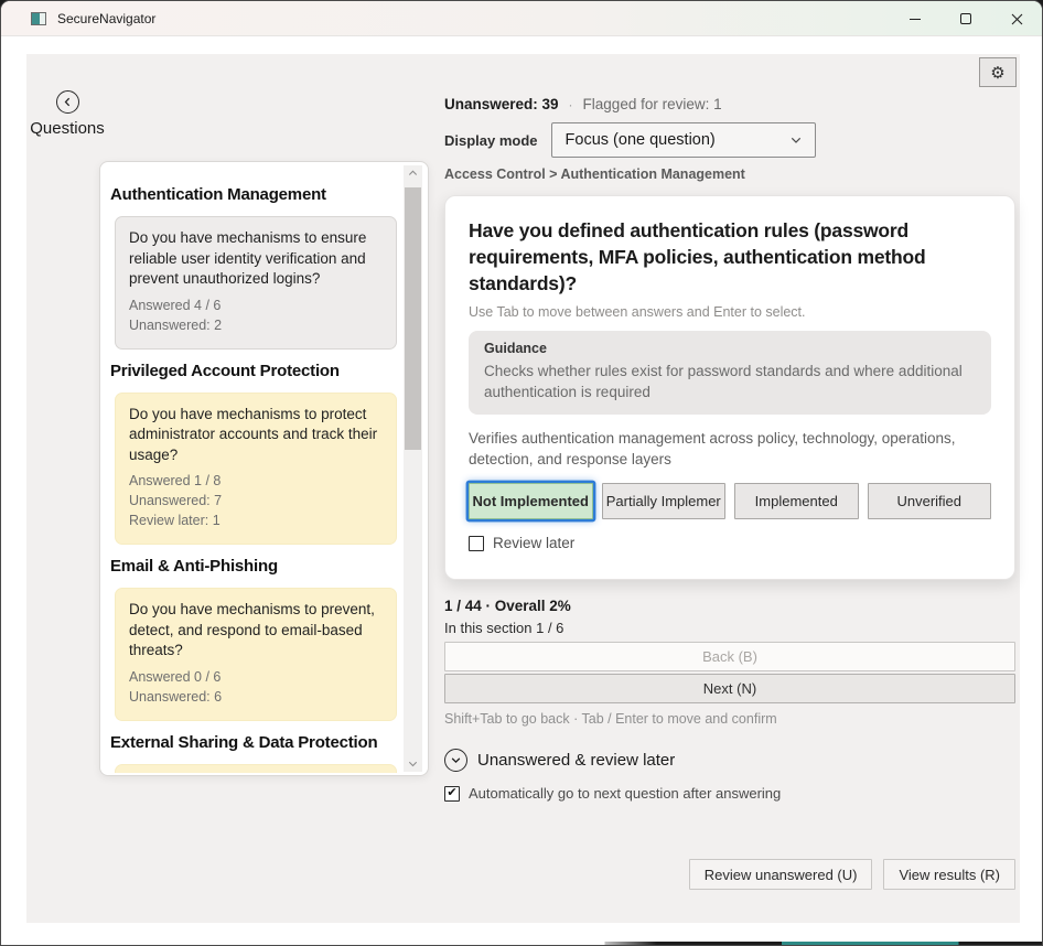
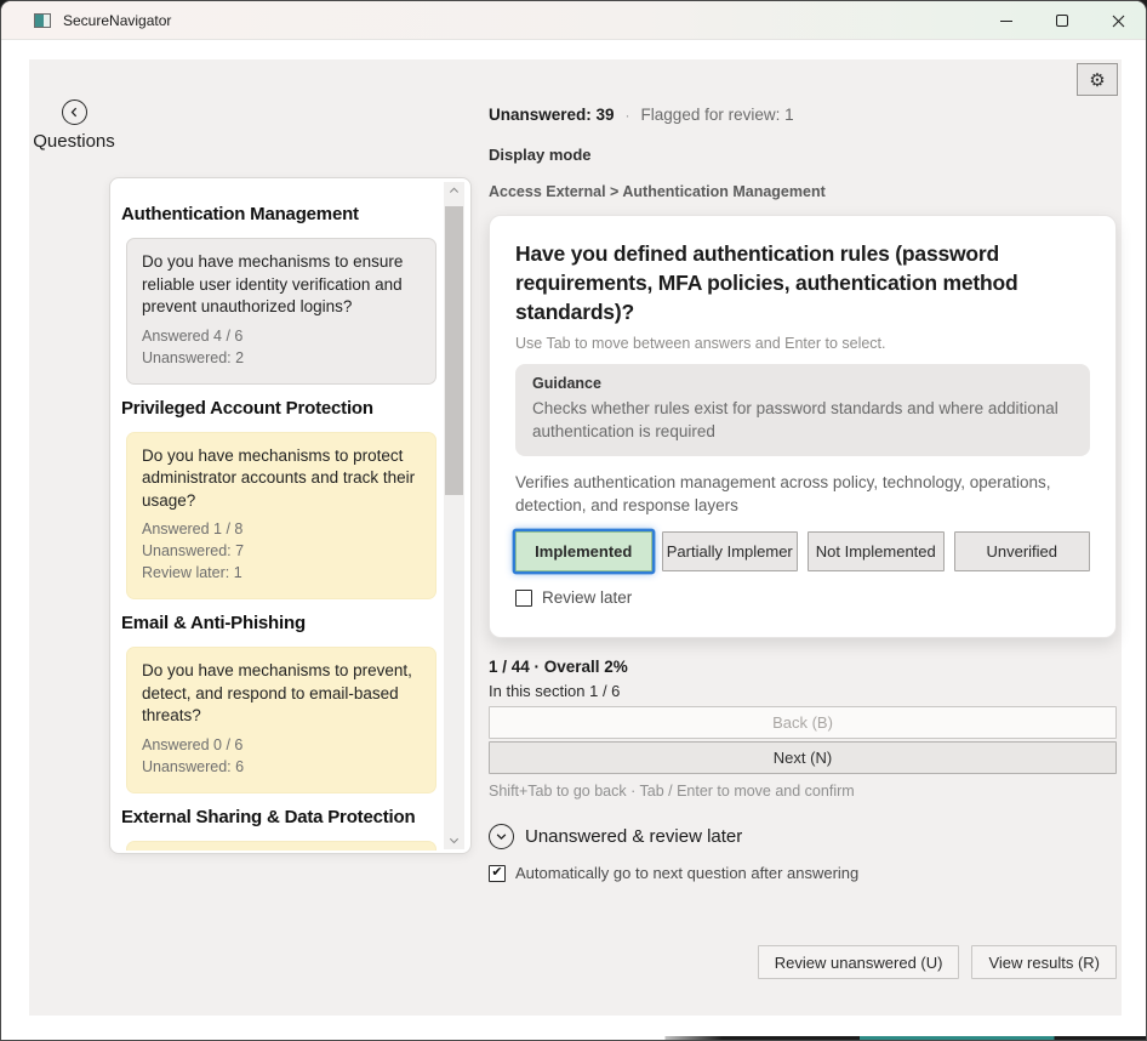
  SecureNavigator
  ⚙
  Questions
  Unanswered: 39
  ·
  Flagged for review: 1
  Display mode
- Focus (one question)
- Access Control > Authentication Management
+ Access External > Authentication Management
  Authentication Management
  Do you have mechanisms to ensure reliable user identity verification and prevent unauthorized logins?
  Answered 4 / 6
  Unanswered: 2
  Privileged Account Protection
  Do you have mechanisms to protect administrator accounts and track their usage?
  Answered 1 / 8
  Unanswered: 7
  Review later: 1
  Email & Anti-Phishing
  Do you have mechanisms to prevent, detect, and respond to email-based threats?
  Answered 0 / 6
  Unanswered: 6
  External Sharing & Data Protection
  Have you defined authentication rules (password requirements, MFA policies, authentication method standards)?
  Use Tab to move between answers and Enter to select.
  Guidance
  Checks whether rules exist for password standards and where additional authentication is required
  Verifies authentication management across policy, technology, operations, detection, and response layers
- Not Implemented
+ Implemented
  Partially Implemer
- Implemented
+ Not Implemented
  Unverified
  Review later
  1 / 44 · Overall 2%
  In this section 1 / 6
  Back (B)
  Next (N)
  Shift+Tab to go back · Tab / Enter to move and confirm
  Unanswered & review later
  ✔
  Automatically go to next question after answering
  Review unanswered (U)
  View results (R)
